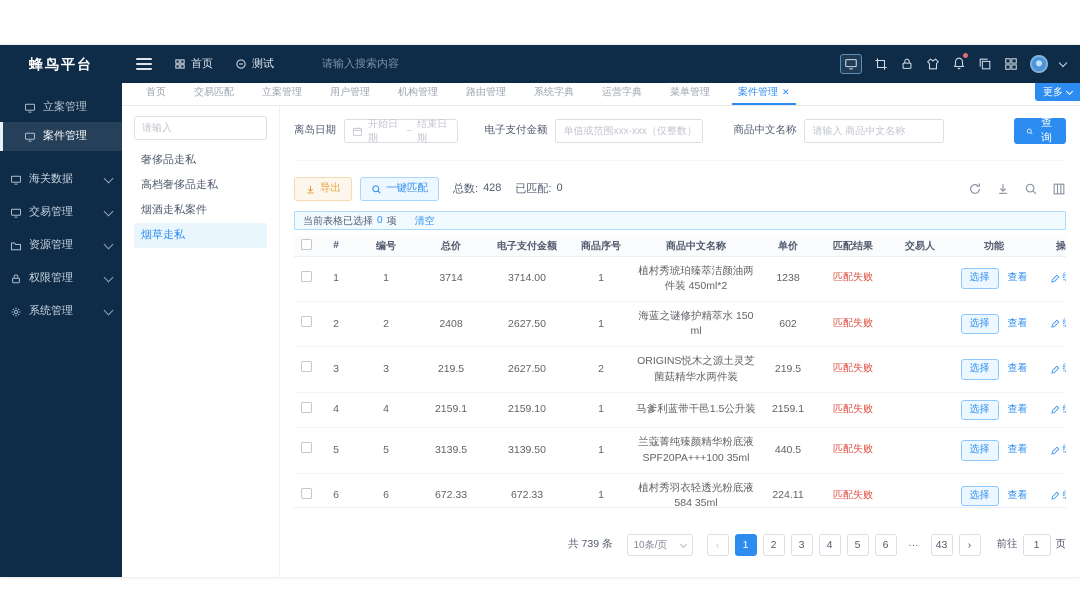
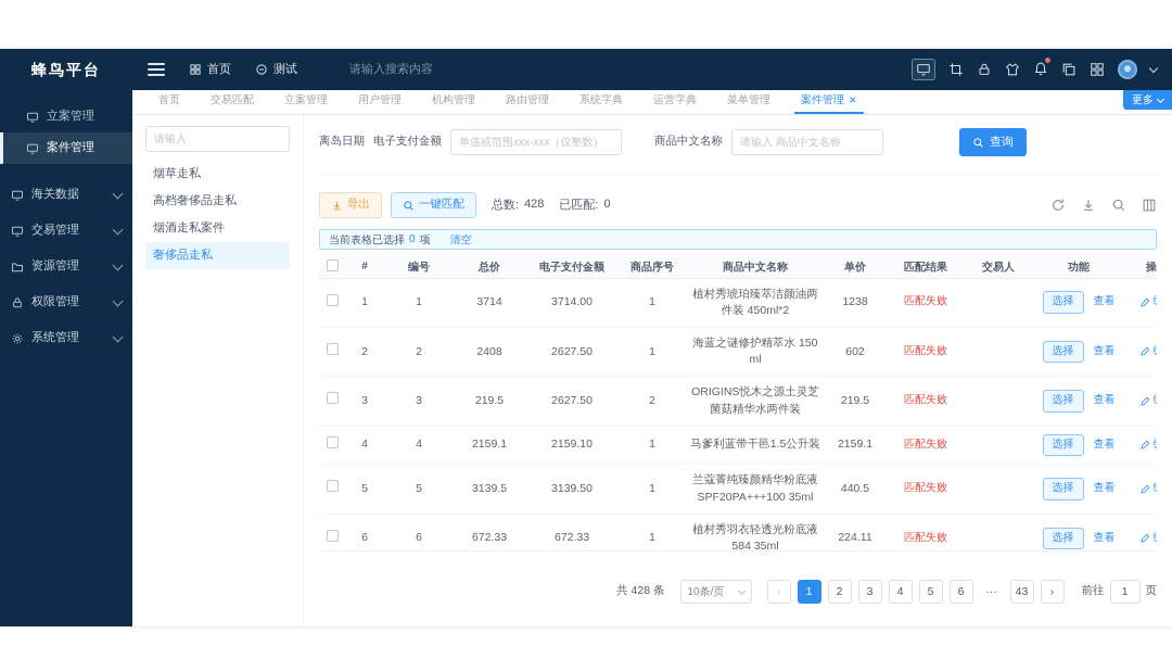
  蜂鸟平台
  立案管理
  案件管理
  海关数据
  交易管理
  资源管理
  权限管理
  系统管理
  首页
  测试
  请输入搜索内容
  更多
  首页
  交易匹配
  立案管理
  用户管理
  机构管理
  路由管理
  系统字典
  运营字典
  菜单管理
  案件管理 ✕
  请输入
- 奢侈品走私
+ 烟草走私
  高档奢侈品走私
  烟酒走私案件
- 烟草走私
+ 奢侈品走私
  离岛日期
- 开始日期
- ~
- 结束日期
  电子支付金额
  单值或范围xxx-xxx（仅整数）
  商品中文名称
  请输入 商品中文名称
  查询
  导出
  一键匹配
  总数:
  428
  已匹配:
  0
  当前表格已选择
  0
  项
  清空
  	#	编号	总价	电子支付金额	商品序号	商品中文名称	单价	匹配结果	交易人	功能	操
  	1	1	3714	3714.00	1	植村秀琥珀臻萃洁颜油两件装 450ml*2	1238	匹配失败		选择 查看
  	2	2	2408	2627.50	1	海蓝之谜修护精萃水 150ml	602	匹配失败		选择 查看
  	3	3	219.5	2627.50	2	ORIGINS悦木之源土灵芝菌菇精华水两件装	219.5	匹配失败		选择 查看
  	4	4	2159.1	2159.10	1	马爹利蓝带干邑1.5公升装	2159.1	匹配失败		选择 查看
  	5	5	3139.5	3139.50	1	兰蔻菁纯臻颜精华粉底液SPF20PA+++100 35ml	440.5	匹配失败		选择 查看
  	6	6	672.33	672.33	1	植村秀羽衣轻透光粉底液 584 35ml	224.11	匹配失败		选择 查看
- 共 739 条
+ 共 428 条
  10条/页
  ‹
  1
  2
  3
  4
  5
  6
  ···
  43
  ›
  前往
  1
  页
